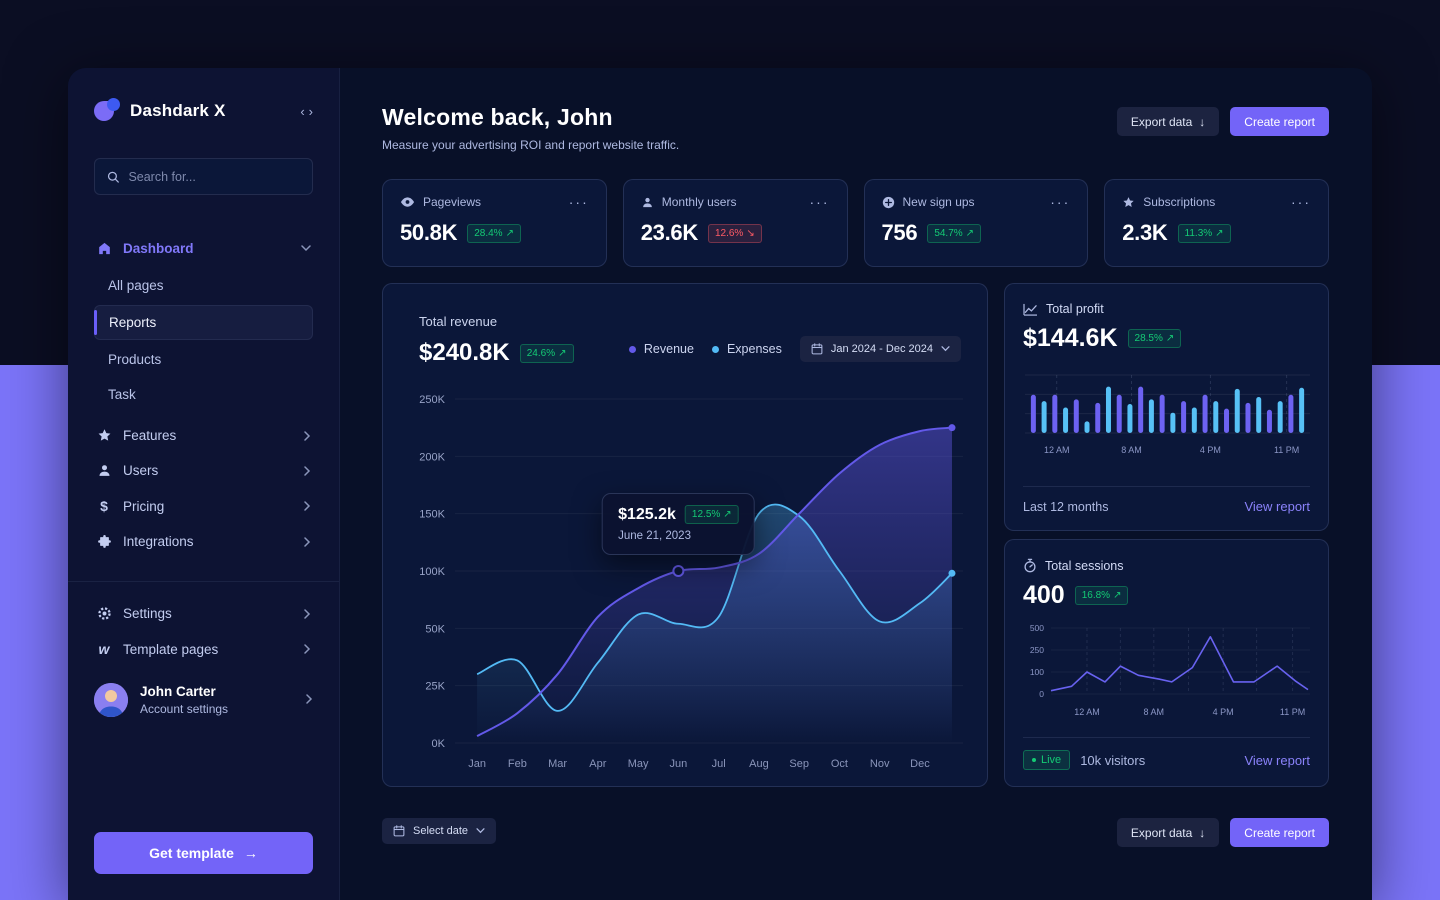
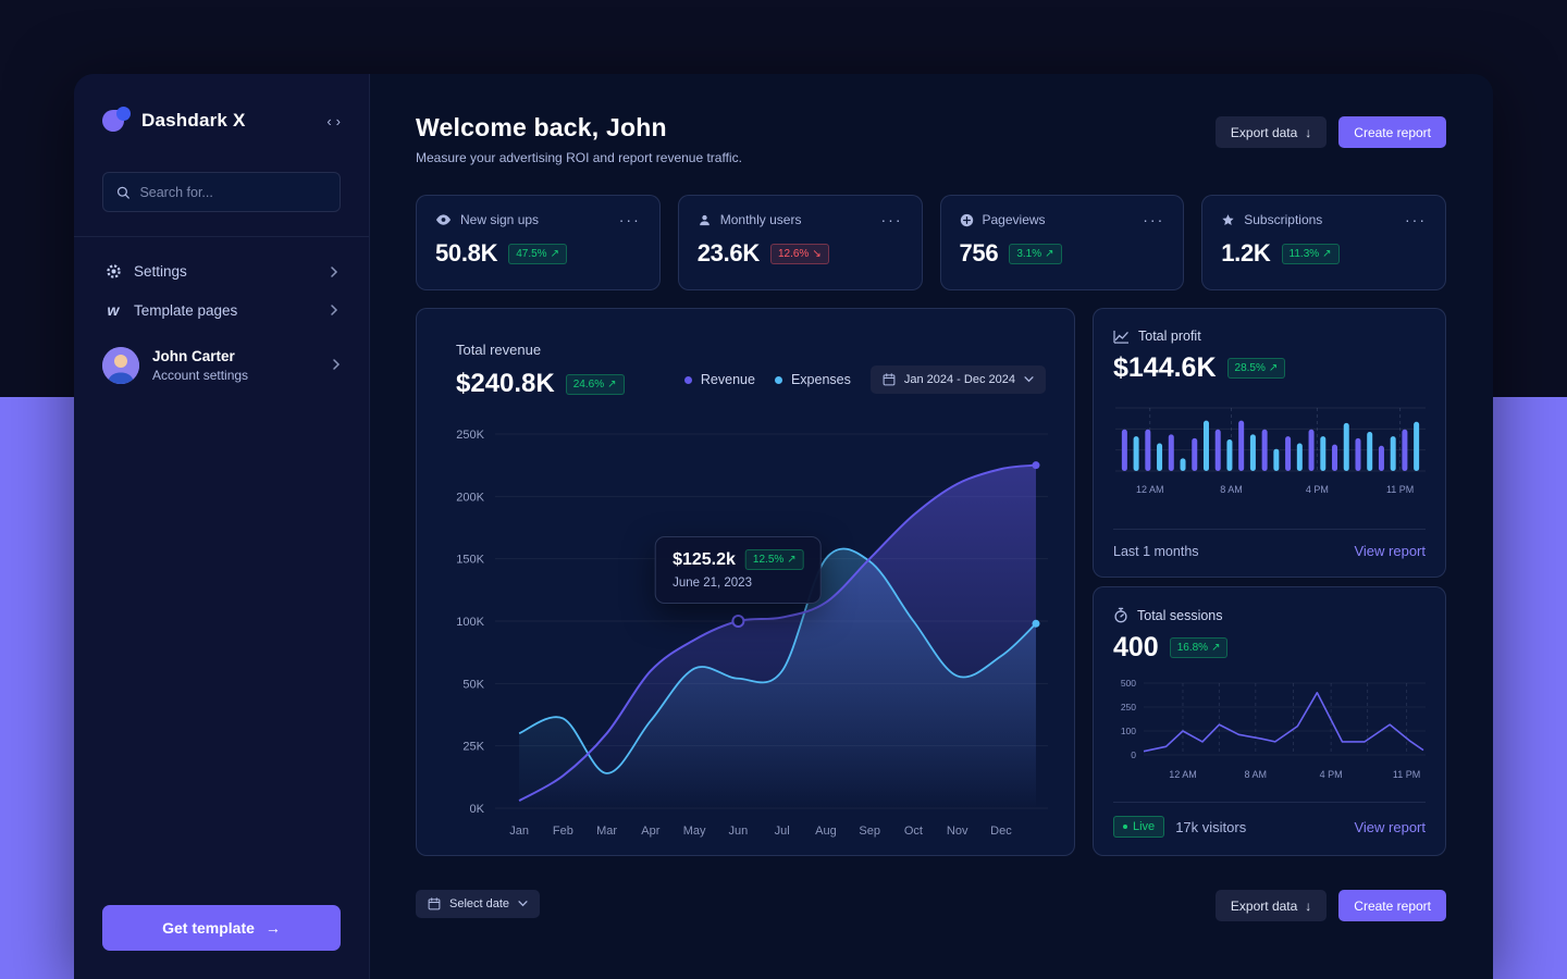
  Dashdark X
  ‹
  ›
  Search for...
- Dashboard
- All pages
- Reports
- Products
- Task
- Features
- Users
- $
- Pricing
- Integrations
  Settings
  w
  Template pages
  John Carter
  Account settings
  Get template
  →
  Welcome back, John
- Measure your advertising ROI and report website traffic.
+ Measure your advertising ROI and report revenue traffic.
  Export data
  ↓
  Create report
- Pageviews
+ New sign ups
  ···
  50.8K
- 28.4%
+ 47.5%
  ↗
  Monthly users
  ···
  23.6K
  12.6%
  ↘
- New sign ups
+ Pageviews
  ···
  756
- 54.7%
+ 3.1%
  ↗
  Subscriptions
  ···
- 2.3K
+ 1.2K
  11.3%
  ↗
  Total revenue
  $240.8K
  24.6%
  ↗
  Revenue
  Expenses
  Jan 2024 - Dec 2024
  0K
  25K
  50K
  100K
  150K
  200K
  250K
  Jan
  Feb
  Mar
  Apr
  May
  Jun
  Jul
  Aug
  Sep
  Oct
  Nov
  Dec
  $125.2k
  12.5%
  ↗
  June 21, 2023
  Total profit
  $144.6K
  28.5%
  ↗
  12 AM
  8 AM
  4 PM
  11 PM
- Last 12 months
+ Last 1 months
  View report
  Total sessions
  400
  16.8%
  ↗
  0
  100
  250
  500
  12 AM
  8 AM
  4 PM
  11 PM
  Live
- 10k visitors
+ 17k visitors
  View report
  Select date
  Export data
  ↓
  Create report
